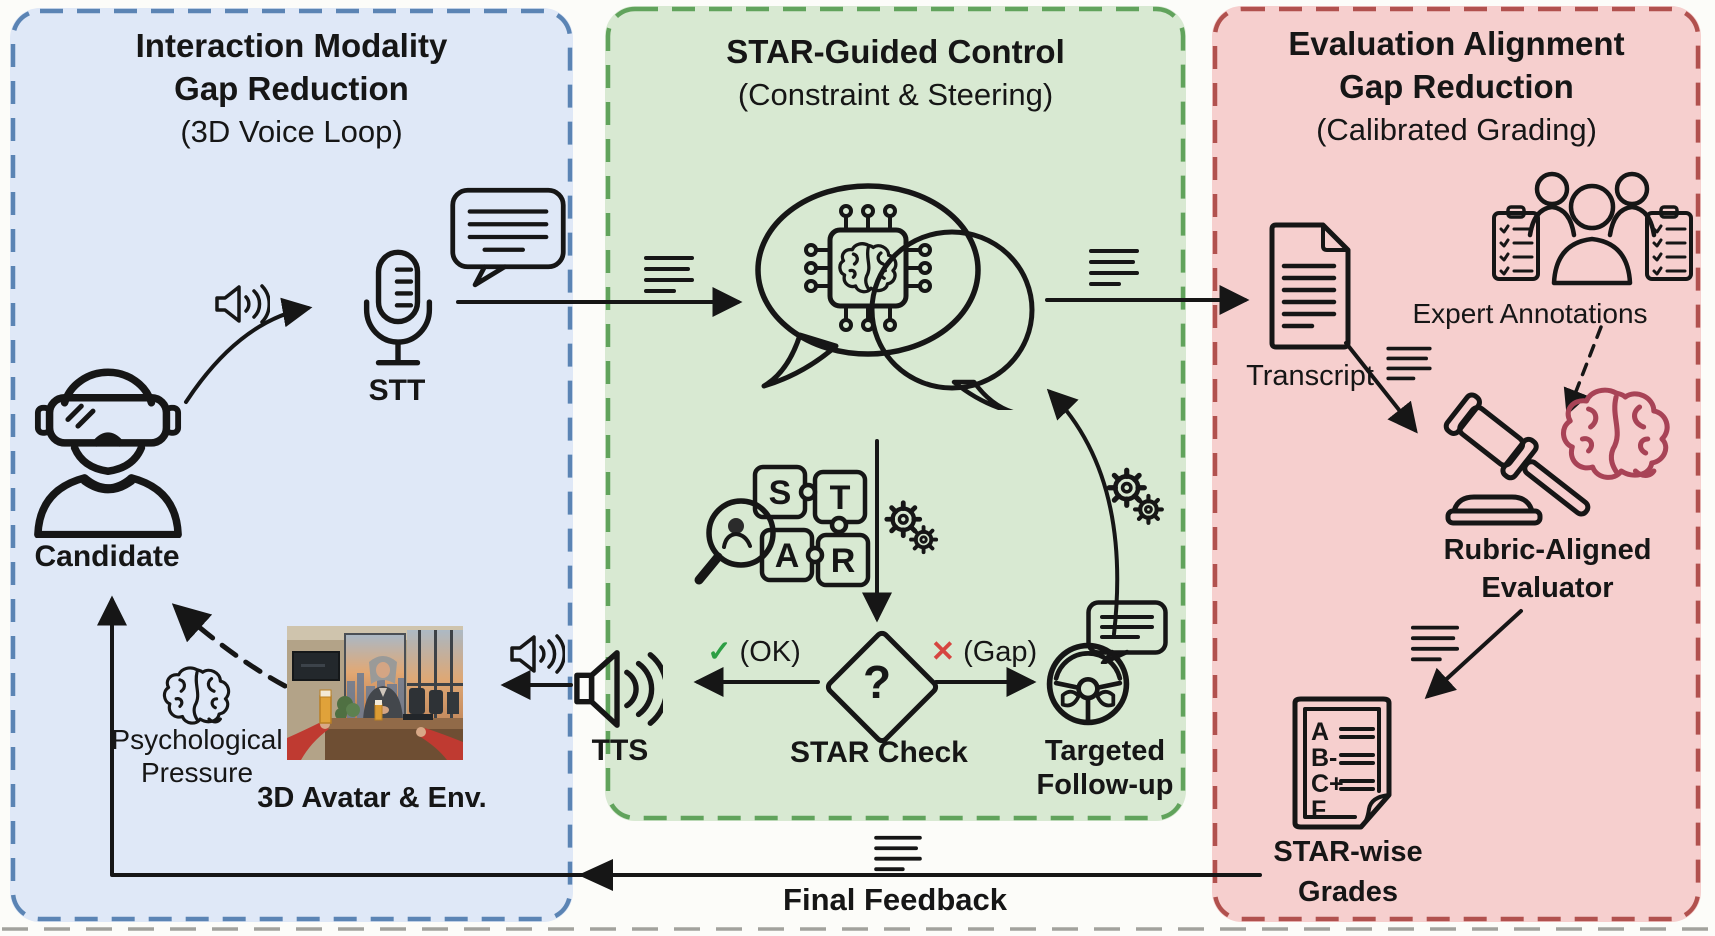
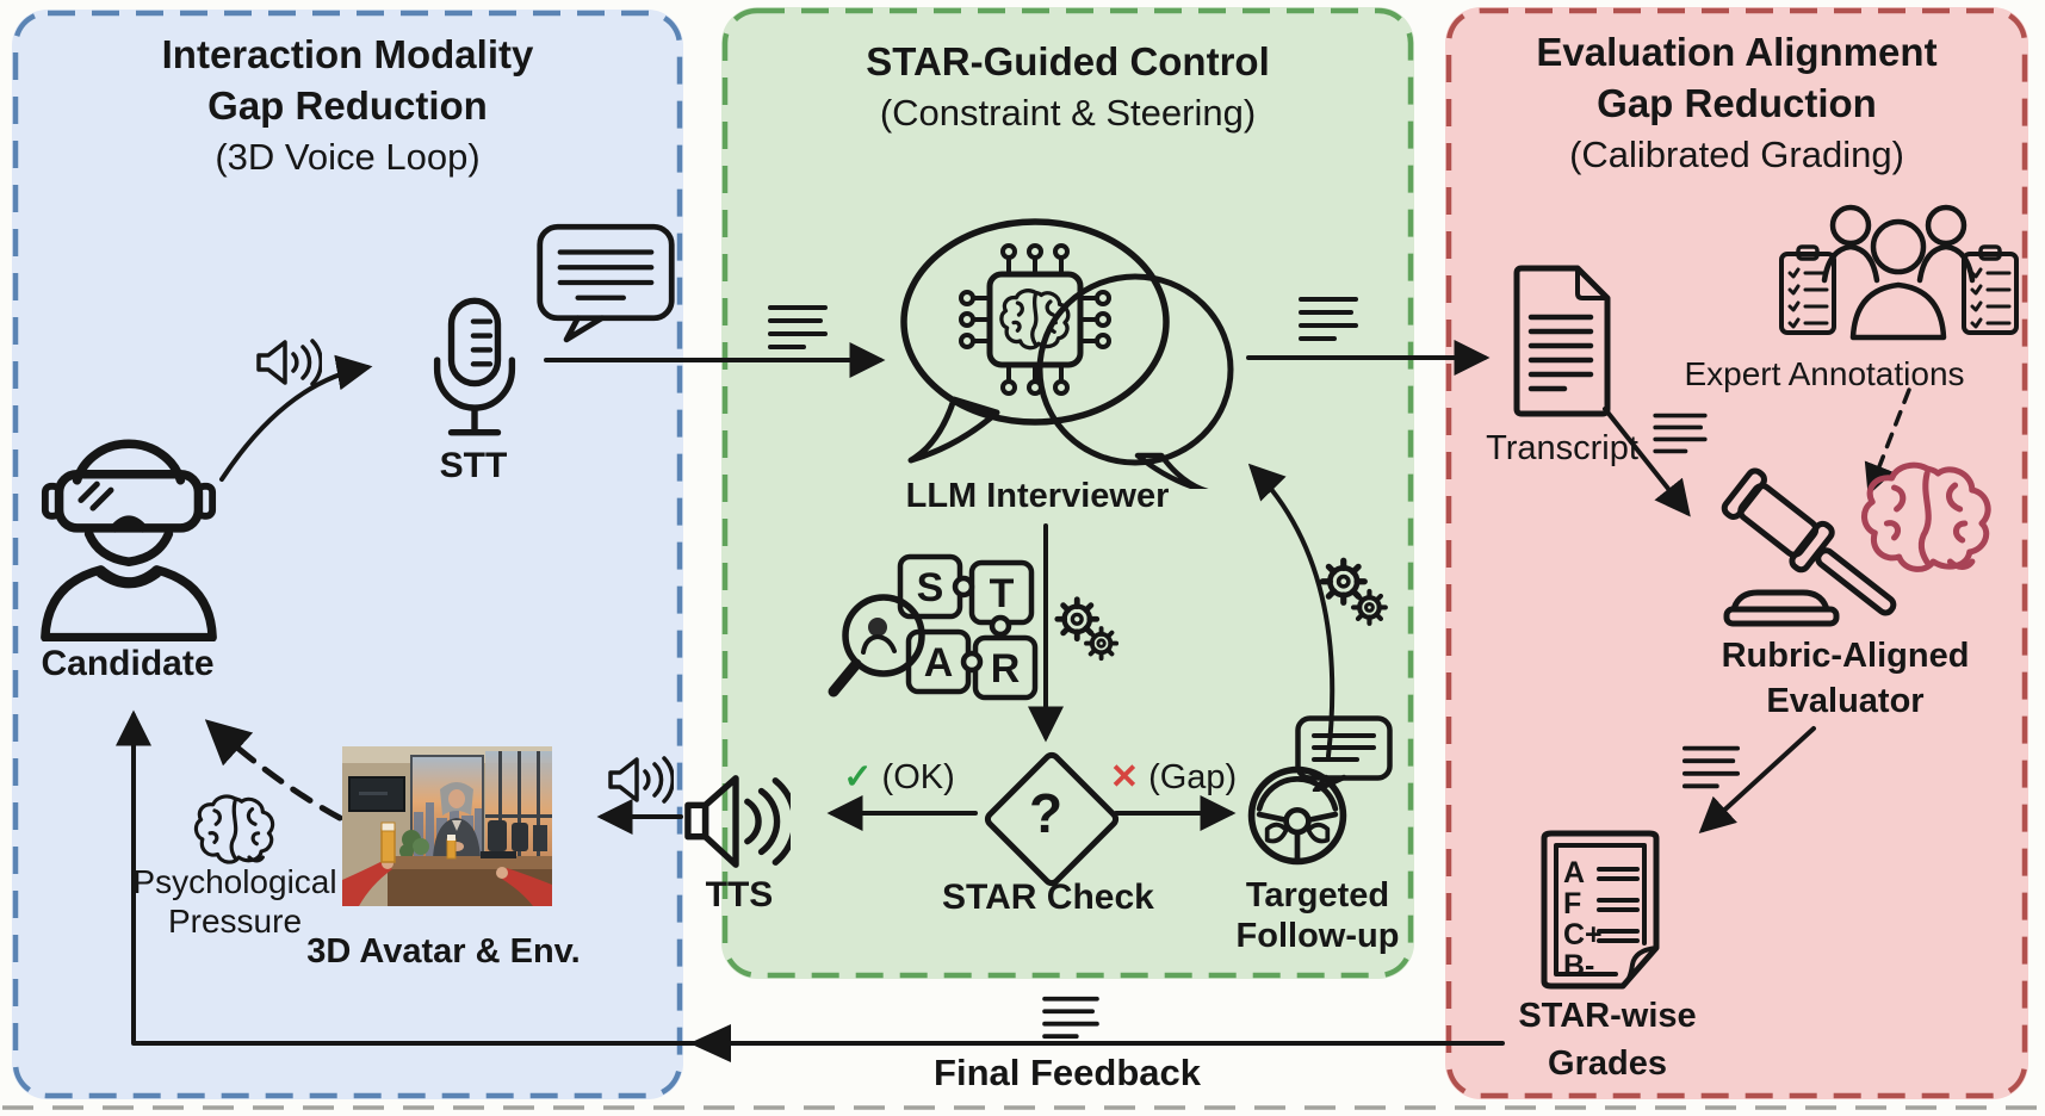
  Interaction Modality
  Gap Reduction
  (3D Voice Loop)
  STAR-Guided Control
  (Constraint & Steering)
  Evaluation Alignment
  Gap Reduction
  (Calibrated Grading)
  S
  T
  A
  R
  ?
  A
- B-
+ F
  C+
- F
+ B-
  Candidate
  STT
  Psychological
  Pressure
  3D Avatar & Env.
+ LLM Interviewer
  STAR Check
  TTS
  Targeted
  Follow-up
  ✓ (OK)
  ✕ (Gap)
  Transcript
  Expert Annotations
  Rubric-Aligned
  Evaluator
  STAR-wise
  Grades
  Final Feedback
